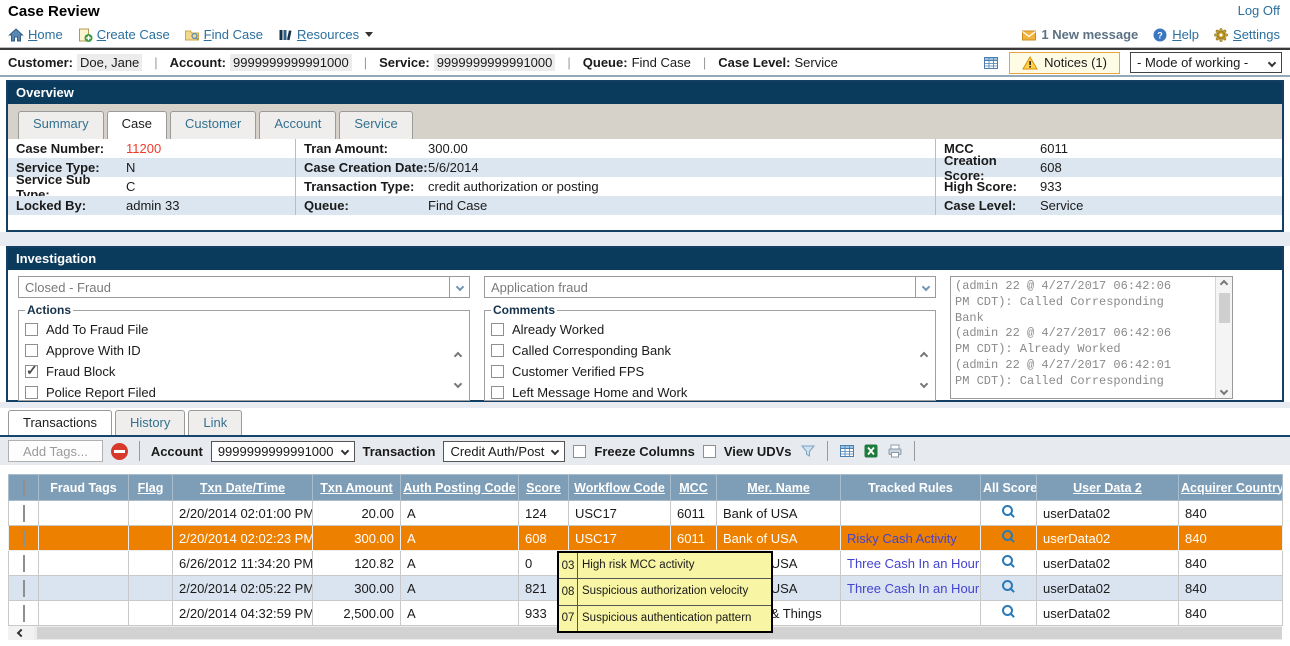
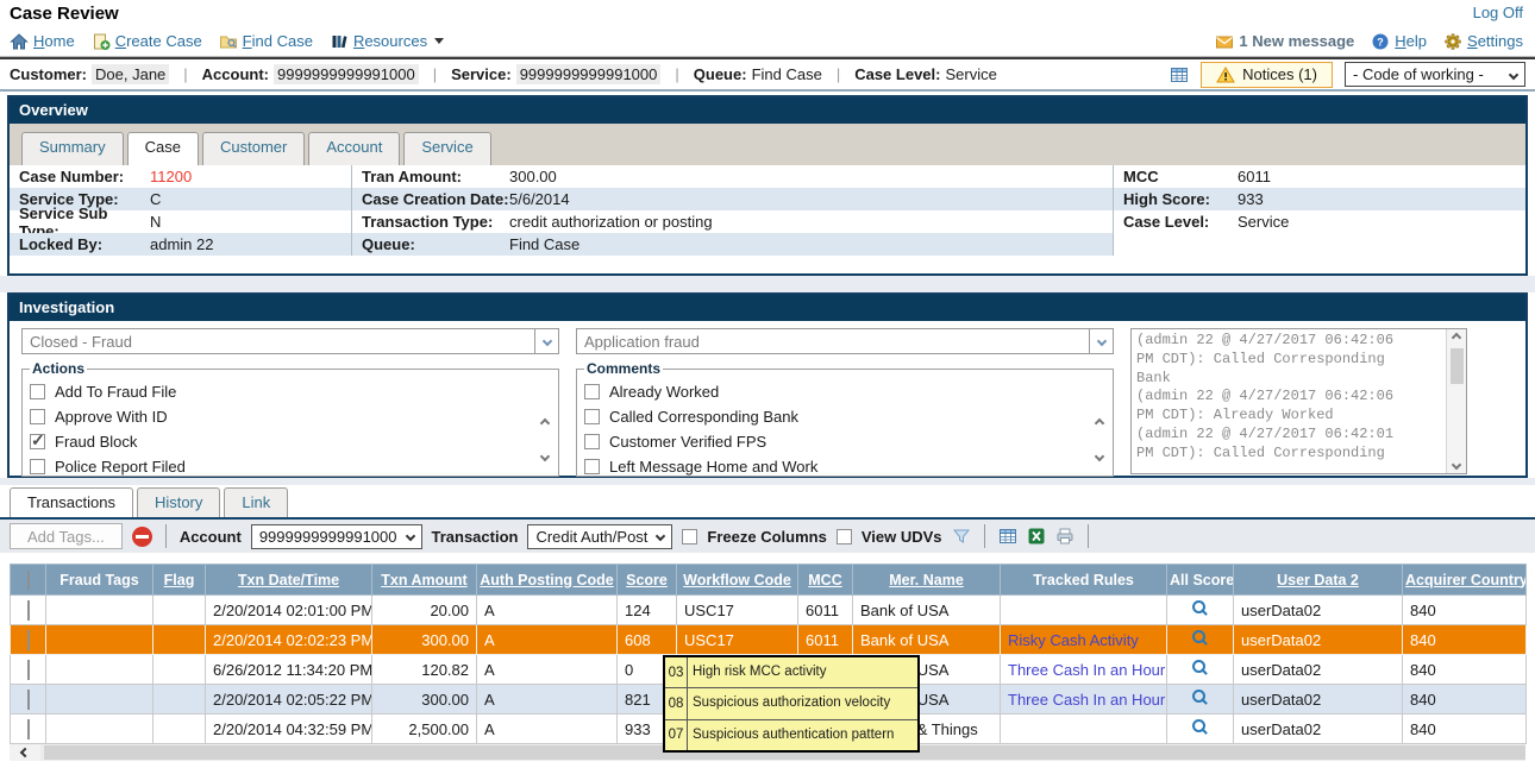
  Case Review
  Log Off
  Home
  Create Case
  Find Case
  Resources
  1 New message
  ?
  Help
  Settings
  Customer:
  Doe, Jane
  |
  Account:
  9999999999991000
  |
  Service:
  9999999999991000
  |
  Queue:
  Find Case
  |
  Case Level:
  Service
  Notices (1)
- - Mode of working -
+ - Code of working -
  Overview
  Summary
  Case
  Customer
  Account
  Service
  Case Number:
  11200
  Service Type:
- N
+ C
  Service Sub Type:
- C
+ N
  Locked By:
- admin 33
+ admin 22
  Tran Amount:
  300.00
  Case Creation Date:
  5/6/2014
  Transaction Type:
  credit authorization or posting
  Queue:
  Find Case
  MCC
  6011
- Creation Score:
- 608
  High Score:
  933
  Case Level:
  Service
  Investigation
  Closed - Fraud
  Actions
  Add To Fraud File
  Approve With ID
  Fraud Block
  Police Report Filed
  Application fraud
  Comments
  Already Worked
  Called Corresponding Bank
  Customer Verified FPS
  Left Message Home and Work
  (admin 22 @ 4/27/2017 06:42:06
  PM CDT): Called Corresponding
  Bank
  (admin 22 @ 4/27/2017 06:42:06
  PM CDT): Already Worked
  (admin 22 @ 4/27/2017 06:42:01
  PM CDT): Called Corresponding
  Transactions
  History
  Link
  Add Tags...
  Account
  9999999999991000
  Transaction
  Credit Auth/Post
  Freeze Columns
  View UDVs
  	Fraud Tags	Flag	Txn Date/Time	Txn Amount	Auth Posting Code	Score	Workflow Code	MCC	Mer. Name	Tracked Rules	All Score	User Data 2	Acquirer Country
  			2/20/2014 02:01:00 PM	20.00	A	124	USC17	6011	Bank of USA			userData02	840
  			2/20/2014 02:02:23 PM	300.00	A	608	USC17	6011	Bank of USA	Risky Cash Activity		userData02	840
  			6/26/2012 11:34:20 PM	120.82	A	0			USA	Three Cash In an Hour		userData02	840
  			2/20/2014 02:05:22 PM	300.00	A	821			USA	Three Cash In an Hour		userData02	840
  			2/20/2014 04:32:59 PM	2,500.00	A	933			& Things			userData02	840
  03
  High risk MCC activity
  08
  Suspicious authorization velocity
  07
  Suspicious authentication pattern
